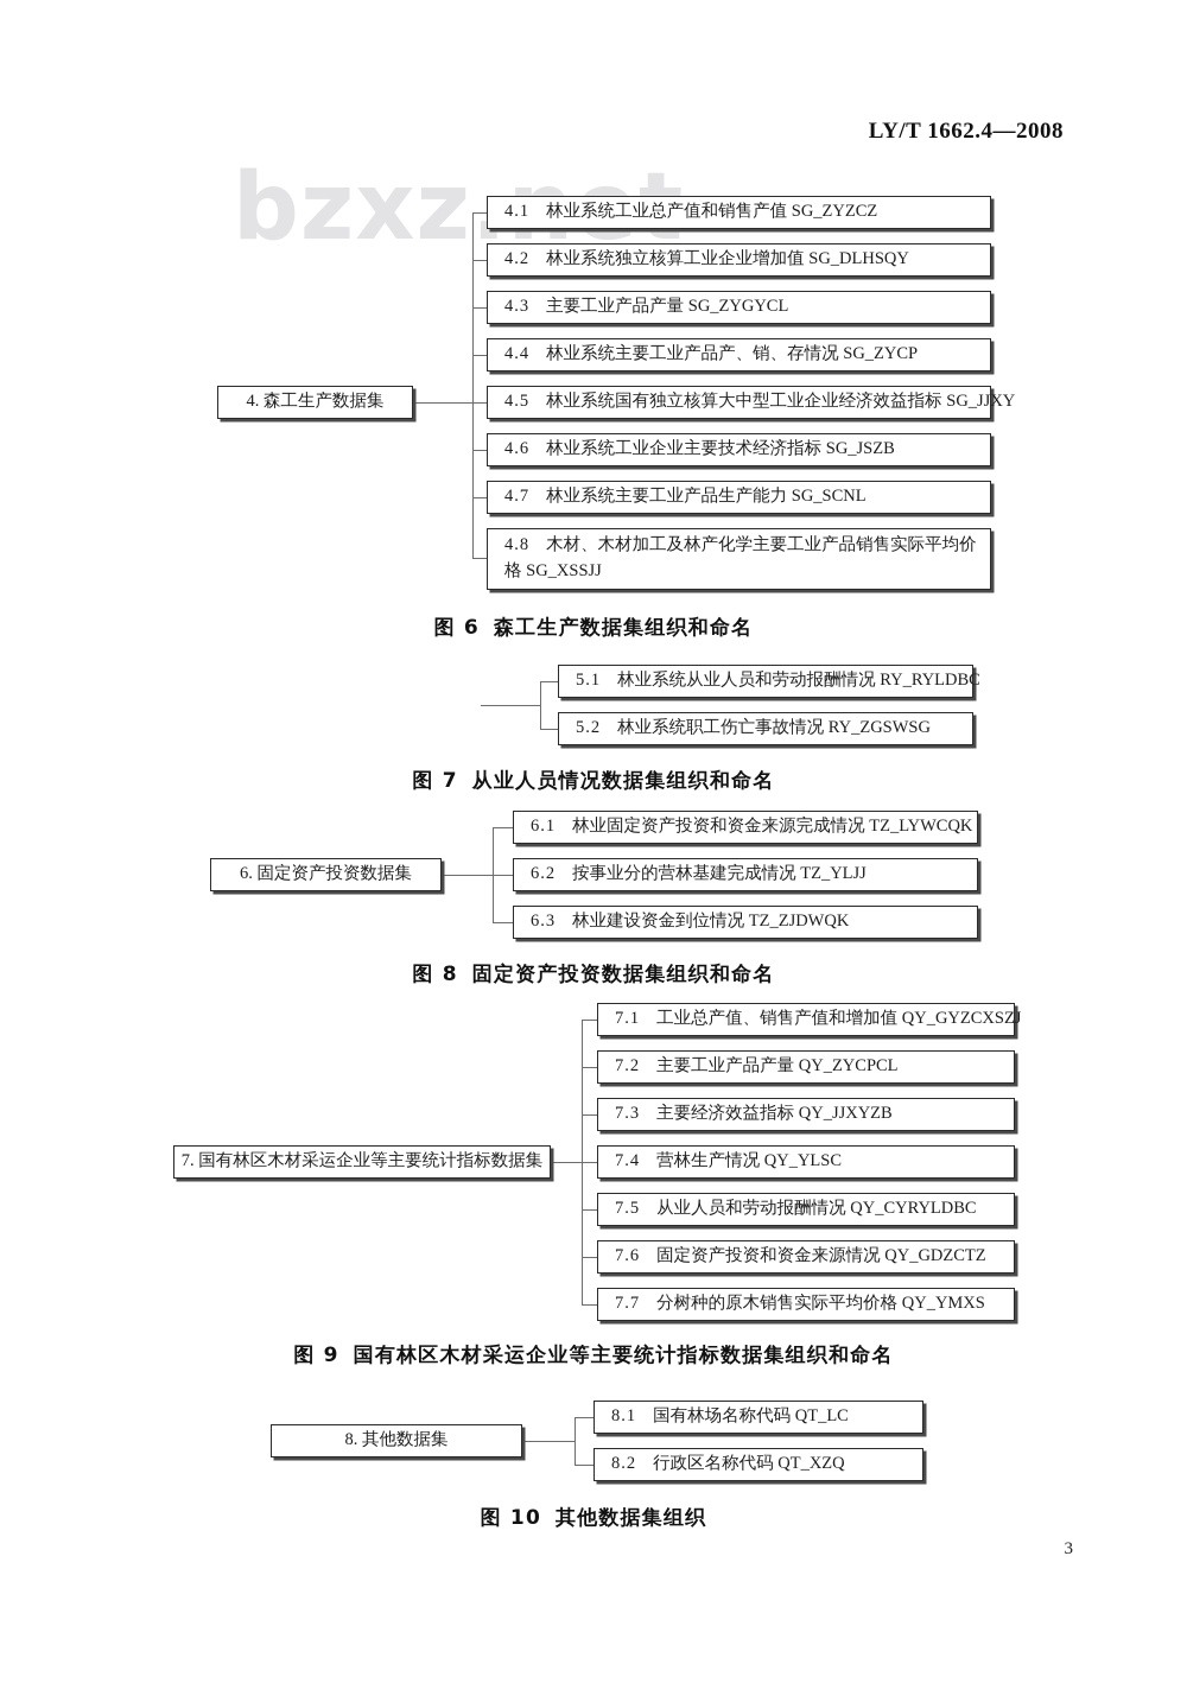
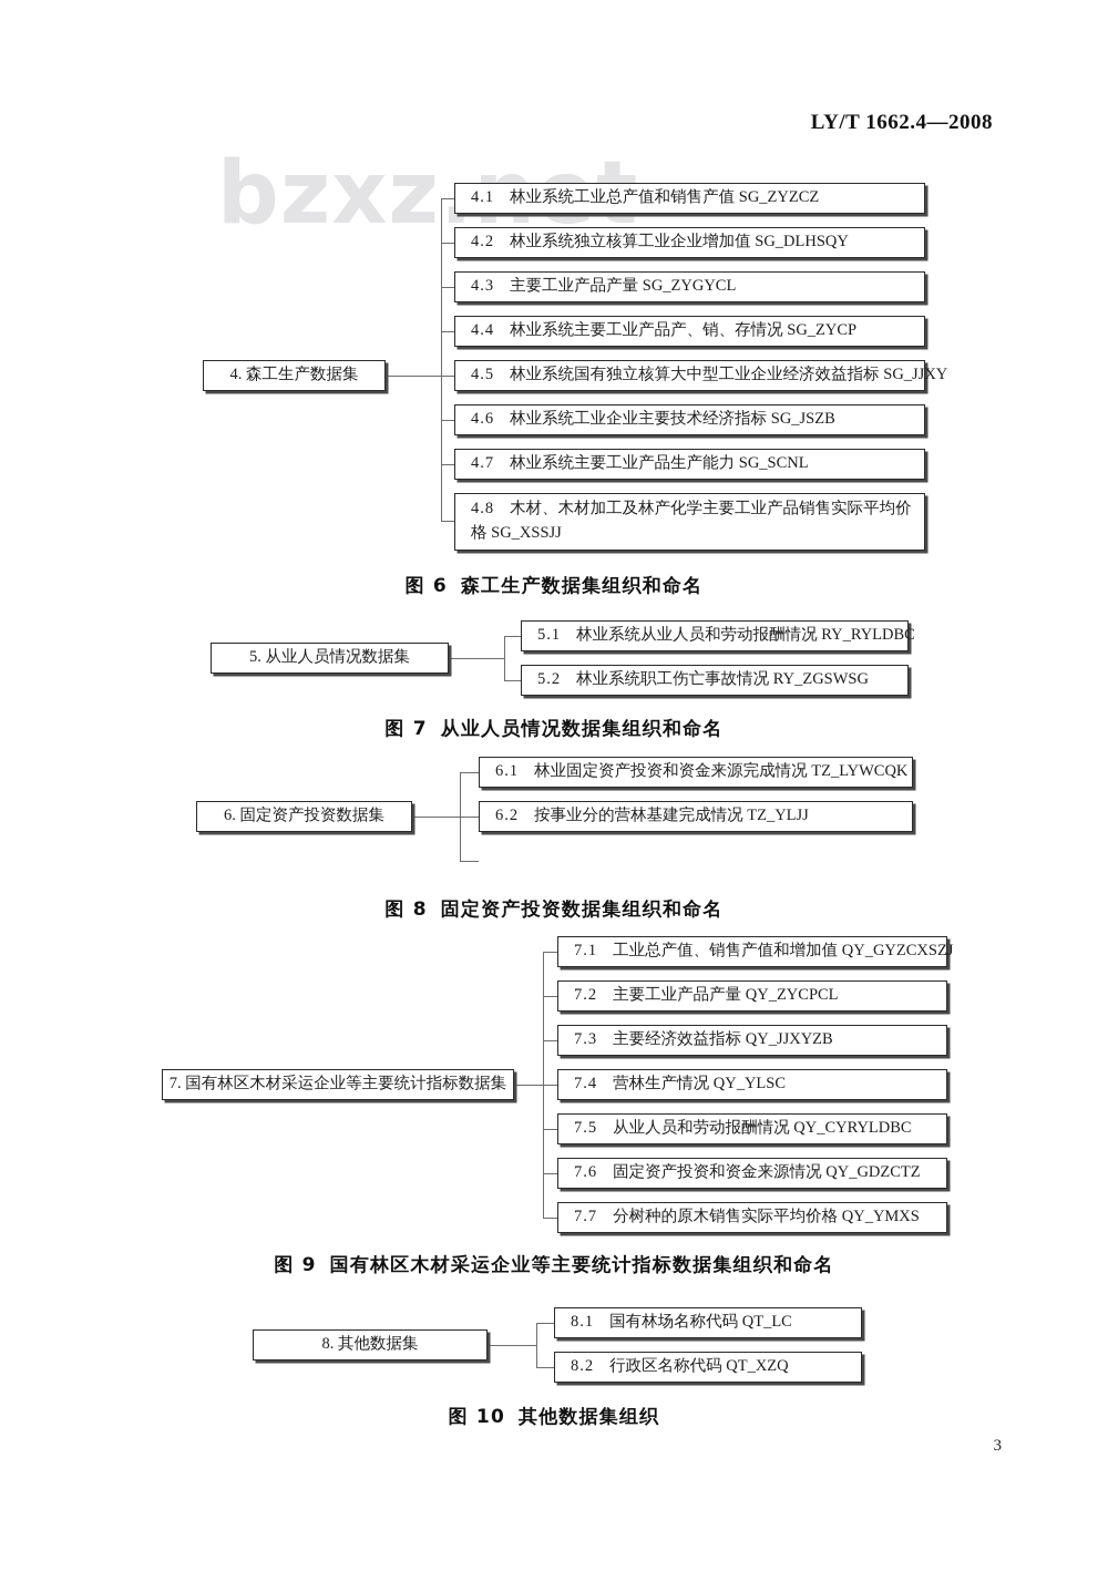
  LY/T 1662.4—2008
  4. 森工生产数据集
  4.1 林业系统工业总产值和销售产值 SG_ZYZCZ
  4.2 林业系统独立核算工业企业增加值 SG_DLHSQY
  4.3 主要工业产品产量 SG_ZYGYCL
  4.4 林业系统主要工业产品产、销、存情况 SG_ZYCP
  4.5 林业系统国有独立核算大中型工业企业经济效益指标 SG_JJXY
  4.6 林业系统工业企业主要技术经济指标 SG_JSZB
  4.7 林业系统主要工业产品生产能力 SG_SCNL
  4.8 木材、木材加工及林产化学主要工业产品销售实际平均价格 SG_XSSJJ
  图 6 森工生产数据集组织和命名
+ 5. 从业人员情况数据集
  5.1 林业系统从业人员和劳动报酬情况 RY_RYLDBC
  5.2 林业系统职工伤亡事故情况 RY_ZGSWSG
  图 7 从业人员情况数据集组织和命名
  6. 固定资产投资数据集
  6.1 林业固定资产投资和资金来源完成情况 TZ_LYWCQK
  6.2 按事业分的营林基建完成情况 TZ_YLJJ
- 6.3 林业建设资金到位情况 TZ_ZJDWQK
  图 8 固定资产投资数据集组织和命名
  7. 国有林区木材采运企业等主要统计指标数据集
  7.1 工业总产值、销售产值和增加值 QY_GYZCXSZJ
  7.2 主要工业产品产量 QY_ZYCPCL
  7.3 主要经济效益指标 QY_JJXYZB
  7.4 营林生产情况 QY_YLSC
  7.5 从业人员和劳动报酬情况 QY_CYRYLDBC
  7.6 固定资产投资和资金来源情况 QY_GDZCTZ
  7.7 分树种的原木销售实际平均价格 QY_YMXS
  图 9 国有林区木材采运企业等主要统计指标数据集组织和命名
  8. 其他数据集
  8.1 国有林场名称代码 QT_LC
  8.2 行政区名称代码 QT_XZQ
  图 10 其他数据集组织
  3
